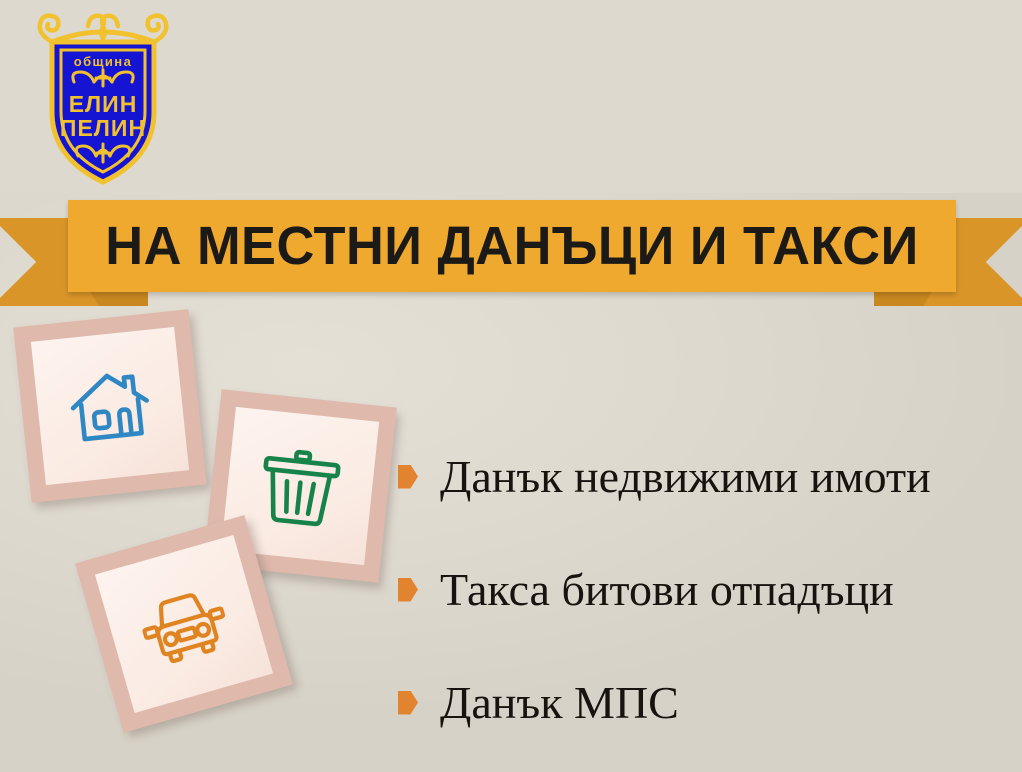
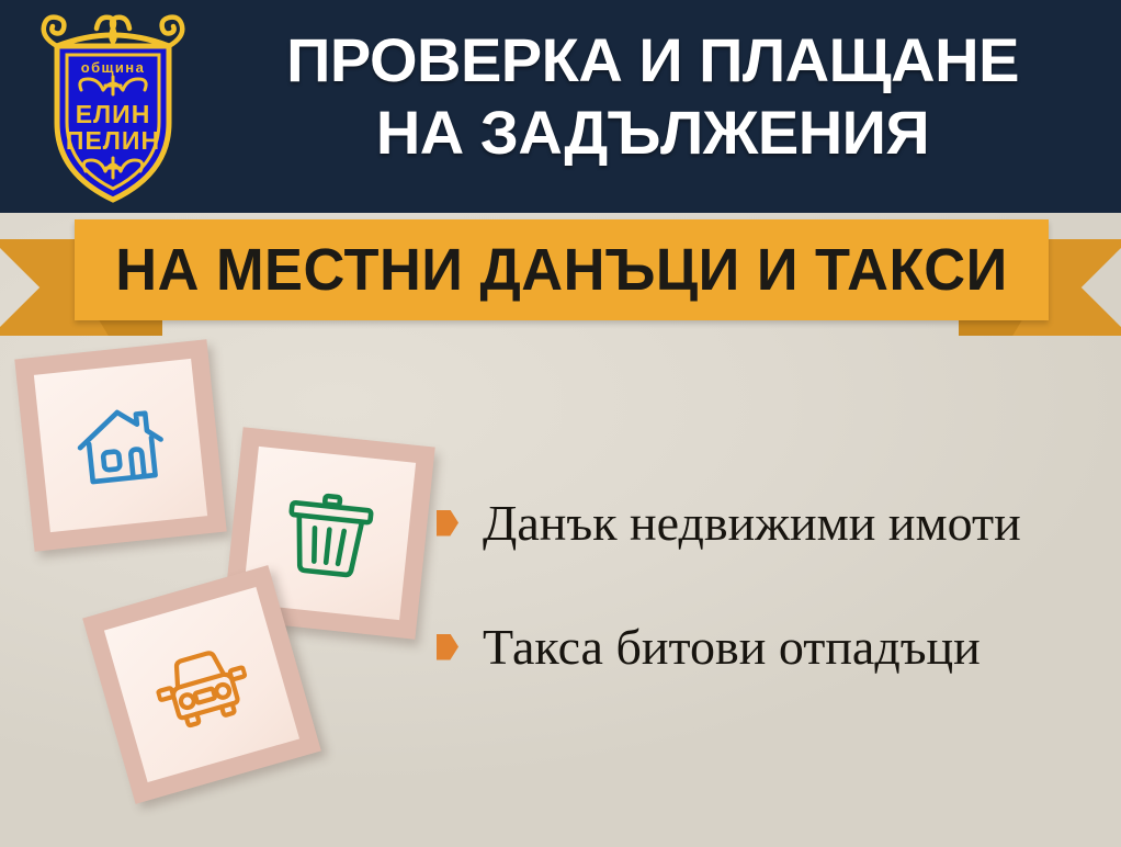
+ ПРОВЕРКА И ПЛАЩАНЕ
+ НА ЗАДЪЛЖЕНИЯ
  община
  ЕЛИН
  ПЕЛИН
  НА МЕСТНИ ДАНЪЦИ И ТАКСИ
  Данък недвижими имоти
  Такса битови отпадъци
- Данък МПС
